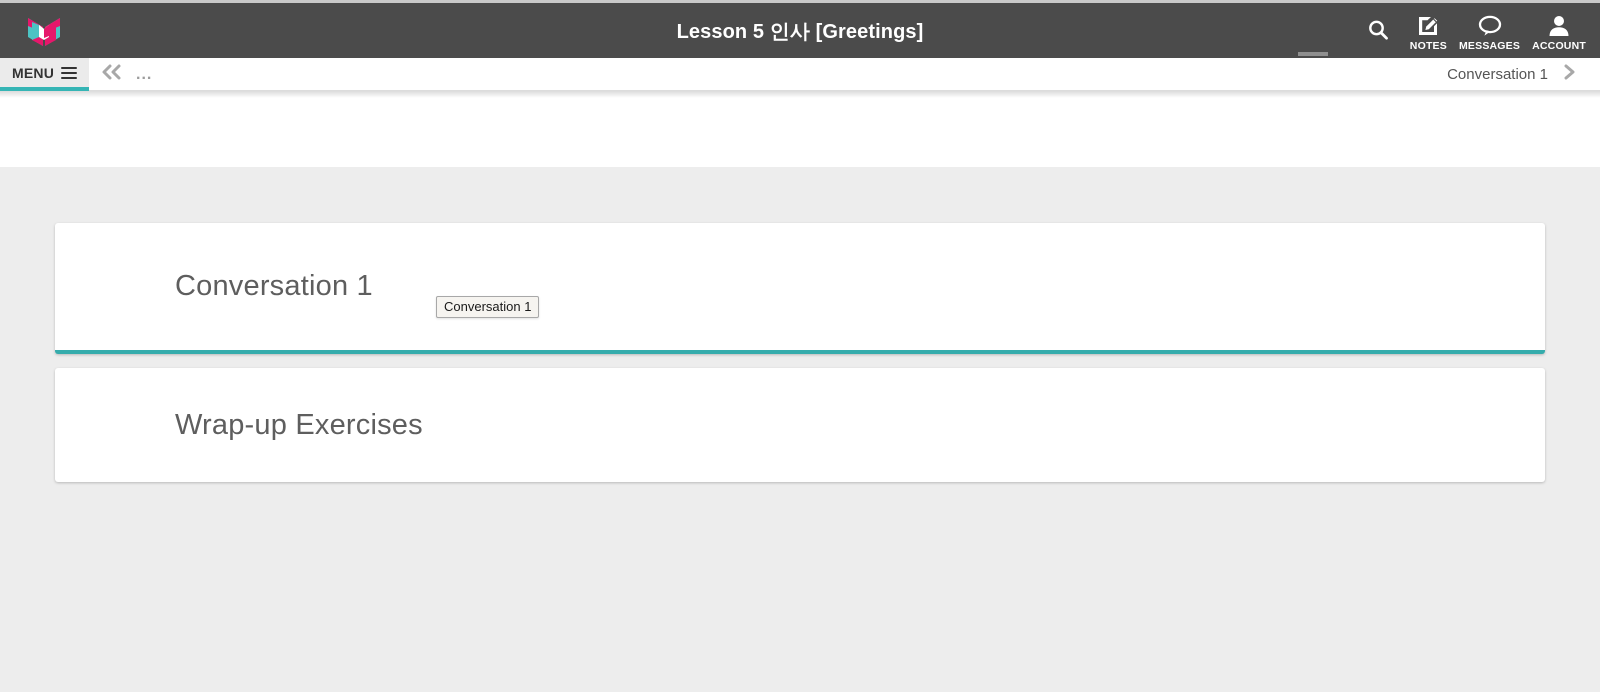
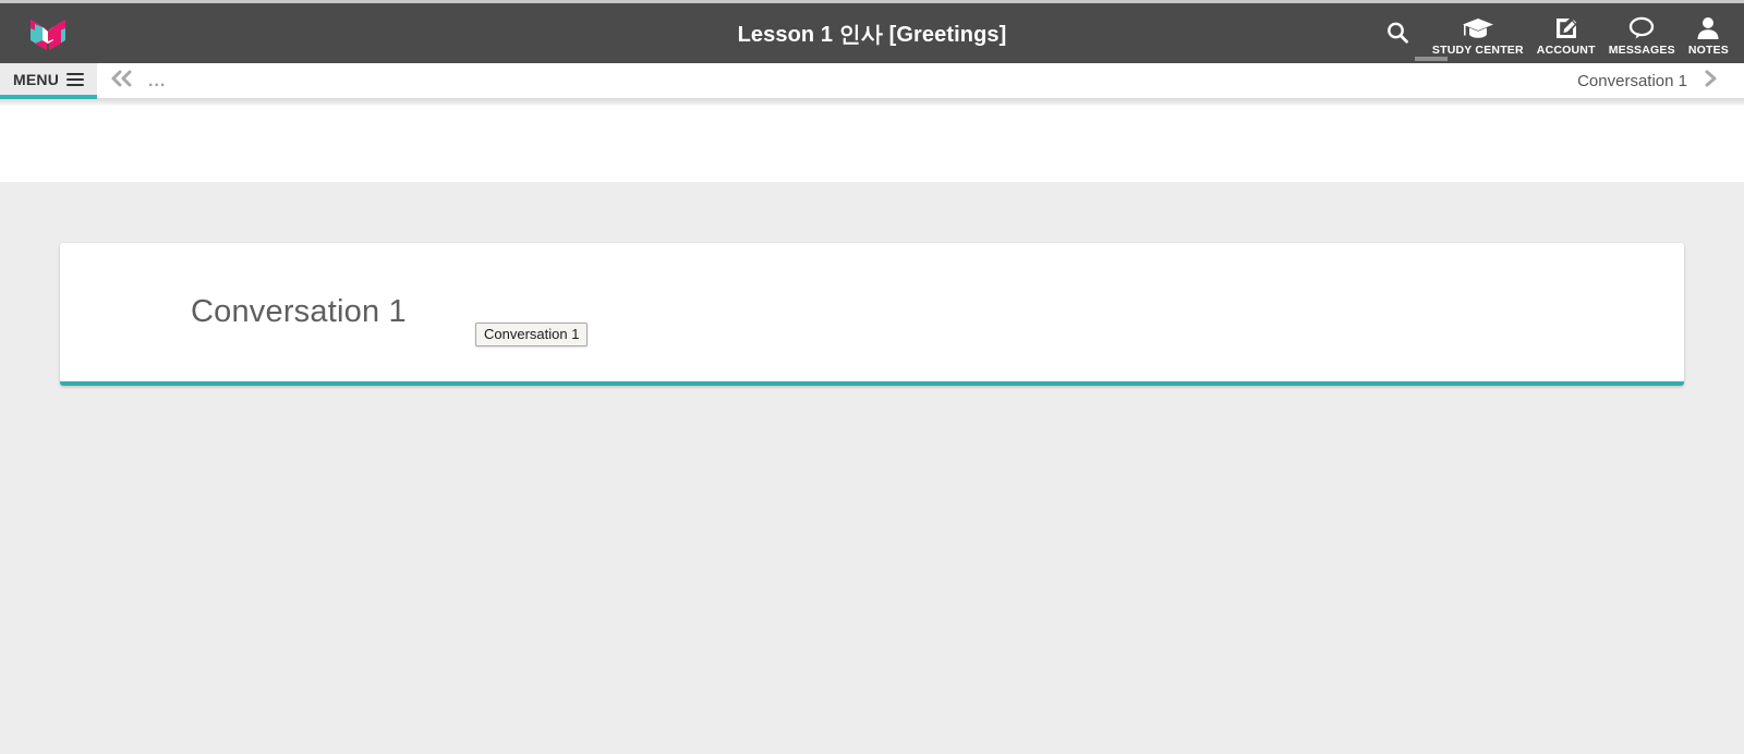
- Lesson 5 인사 [Greetings]
+ Lesson 1 인사 [Greetings]
+ STUDY CENTER
- NOTES
+ ACCOUNT
  MESSAGES
- ACCOUNT
+ NOTES
  MENU
  ...
  Conversation 1
  Conversation 1
  Conversation 1
- Wrap-up Exercises
